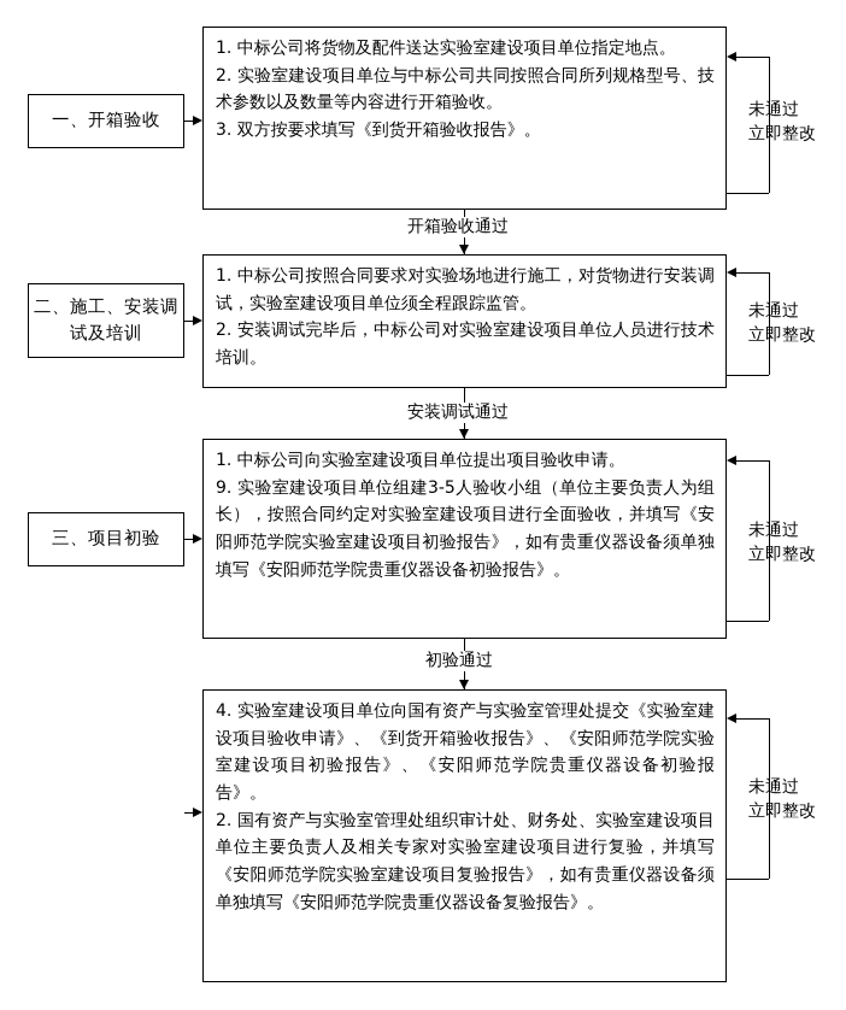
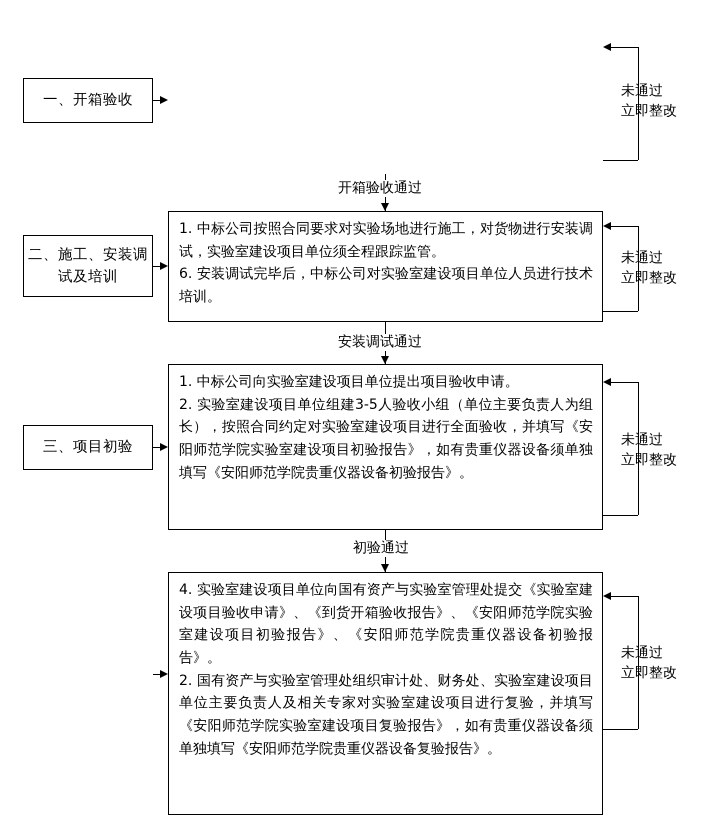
  一、开箱验收
- 1. 中标公司将货物及配件送达实验室建设项目单位指定地点。
- 2. 实验室建设项目单位与中标公司共同按照合同所列规格型号、技术参数以及数量等内容进行开箱验收。
- 3. 双方按要求填写《到货开箱验收报告》。
  未通过
  立即整改
  开箱验收通过
  二、施工、安装调试及培训
  1. 中标公司按照合同要求对实验场地进行施工，对货物进行安装调试，实验室建设项目单位须全程跟踪监管。
- 2. 安装调试完毕后，中标公司对实验室建设项目单位人员进行技术培训。
+ 6. 安装调试完毕后，中标公司对实验室建设项目单位人员进行技术培训。
  未通过
  立即整改
  安装调试通过
  三、项目初验
  1. 中标公司向实验室建设项目单位提出项目验收申请。
- 9. 实验室建设项目单位组建3-5人验收小组（单位主要负责人为组长），按照合同约定对实验室建设项目进行全面验收，并填写《安阳师范学院实验室建设项目初验报告》，如有贵重仪器设备须单独填写《安阳师范学院贵重仪器设备初验报告》。
+ 2. 实验室建设项目单位组建3-5人验收小组（单位主要负责人为组长），按照合同约定对实验室建设项目进行全面验收，并填写《安阳师范学院实验室建设项目初验报告》，如有贵重仪器设备须单独填写《安阳师范学院贵重仪器设备初验报告》。
  未通过
  立即整改
  初验通过
  4. 实验室建设项目单位向国有资产与实验室管理处提交《实验室建设项目验收申请》、《到货开箱验收报告》、《安阳师范学院实验室建设项目初验报告》、《安阳师范学院贵重仪器设备初验报告》。
  2. 国有资产与实验室管理处组织审计处、财务处、实验室建设项目单位主要负责人及相关专家对实验室建设项目进行复验，并填写《安阳师范学院实验室建设项目复验报告》，如有贵重仪器设备须单独填写《安阳师范学院贵重仪器设备复验报告》。
  未通过
  立即整改
